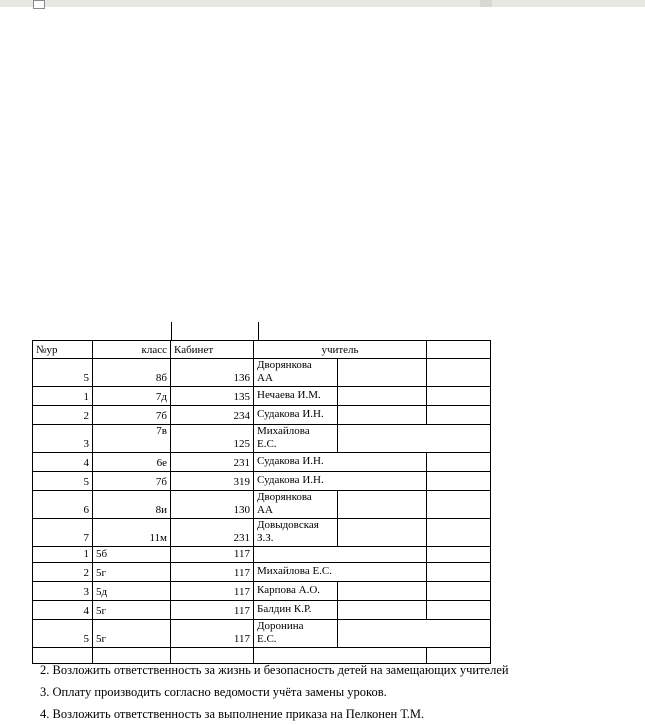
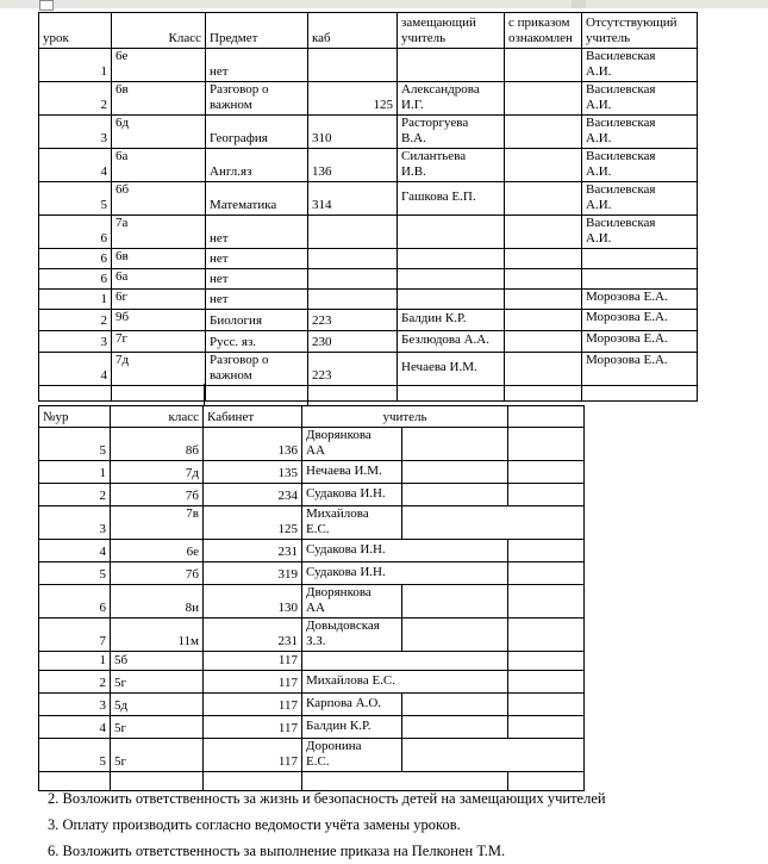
+ урок	Класс	Предмет	каб	замещающий учитель	с приказом ознакомлен	Отсутствующий учитель
+ 1	6е	нет				Василевская А.И.
+ 2	6в	Разговор о важном	125	Александрова И.Г.		Василевская А.И.
+ 3	6д	География	310	Расторгуева В.А.		Василевская А.И.
+ 4	6а	Англ.яз	136	Силантьева И.В.		Василевская А.И.
+ 5	6б	Математика	314	Гашкова Е.П.		Василевская А.И.
+ 6	7а	нет				Василевская А.И.
+ 6	6в	нет
+ 6	6а	нет
+ 1	6г	нет				Морозова Е.А.
+ 2	9б	Биология	223	Балдин К.Р.		Морозова Е.А.
+ 3	7г	Русс. яз.	230	Безлюдова А.А.		Морозова Е.А.
+ 4	7д	Разговор о важном	223	Нечаева И.М.		Морозова Е.А.
  №ур	класс	Кабинет	учитель
  5	8б	136	Дворянкова АА
  1	7д	135	Нечаева И.М.
  2	7б	234	Судакова И.Н.
  3	7в	125	Михайлова Е.С.
  4	6е	231	Судакова И.Н.
  5	7б	319	Судакова И.Н.
  6	8и	130	Дворянкова АА
  7	11м	231	Довыдовская З.З.
  1	5б	117
  2	5г	117	Михайлова Е.С.
  3	5д	117	Карпова А.О.
  4	5г	117	Балдин К.Р.
  5	5г	117	Доронина Е.С.
  2. Возложить ответственность за жизнь и безопасность детей на замещающих учителей
  3. Оплату производить согласно ведомости учёта замены уроков.
- 4. Возложить ответственность за выполнение приказа на Пелконен Т.М.
+ 6. Возложить ответственность за выполнение приказа на Пелконен Т.М.
